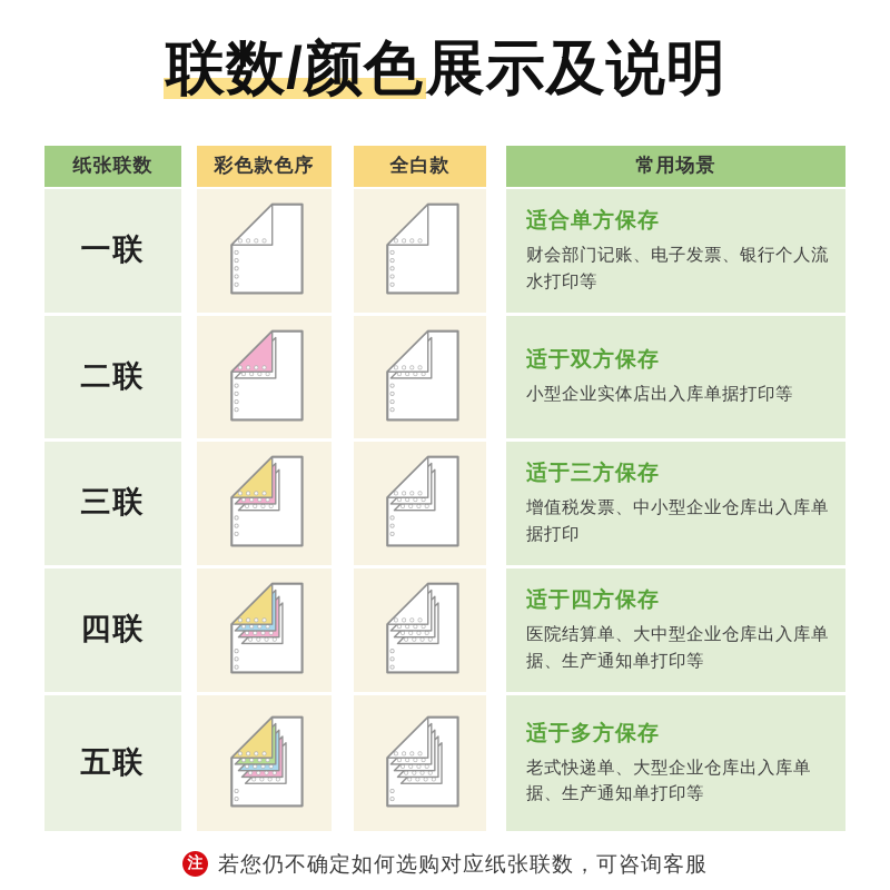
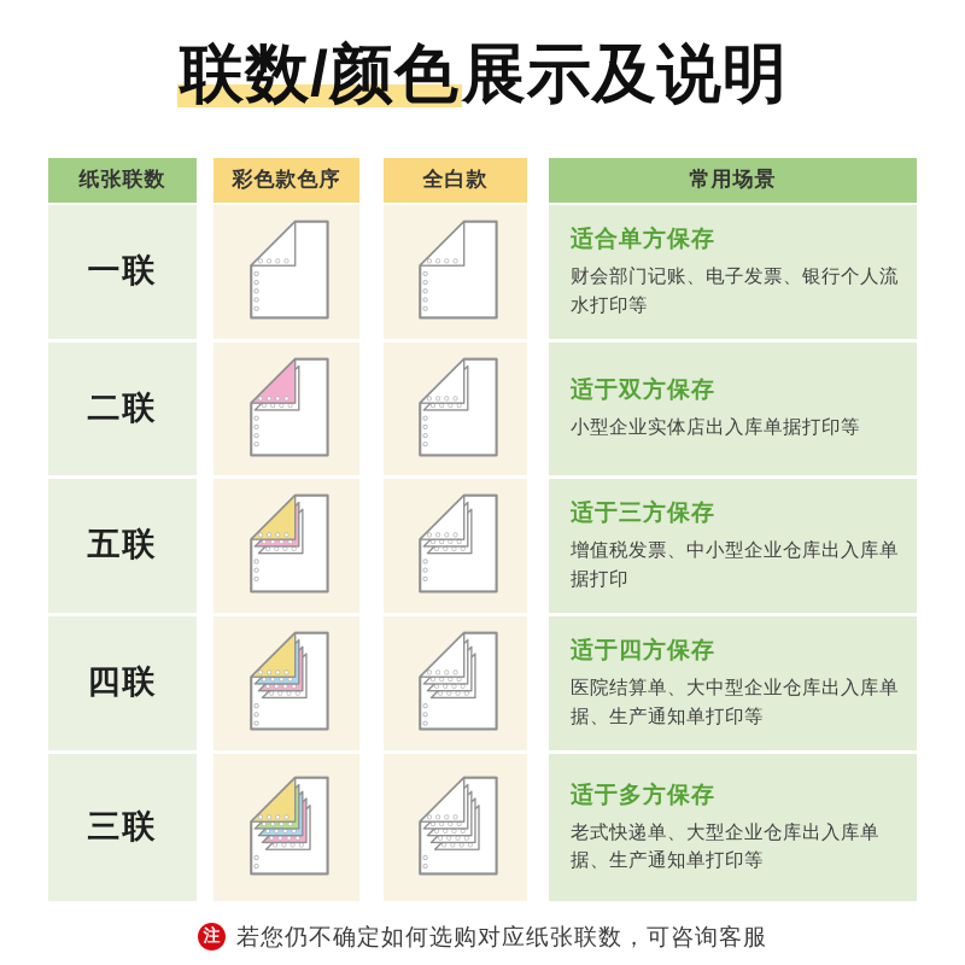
  联数/颜色展示及说明
  纸张联数
  彩色款色序
  全白款
  常用场景
  一联
  适合单方保存
  财会部门记账、电子发票、银行个人流水打印等
  二联
  适于双方保存
  小型企业实体店出入库单据打印等
- 三联
+ 五联
  适于三方保存
  增值税发票、中小型企业仓库出入库单据打印
  四联
  适于四方保存
  医院结算单、大中型企业仓库出入库单据、生产通知单打印等
- 五联
+ 三联
  适于多方保存
  老式快递单、大型企业仓库出入库单据、生产通知单打印等
  注
  若您仍不确定如何选购对应纸张联数，可咨询客服
